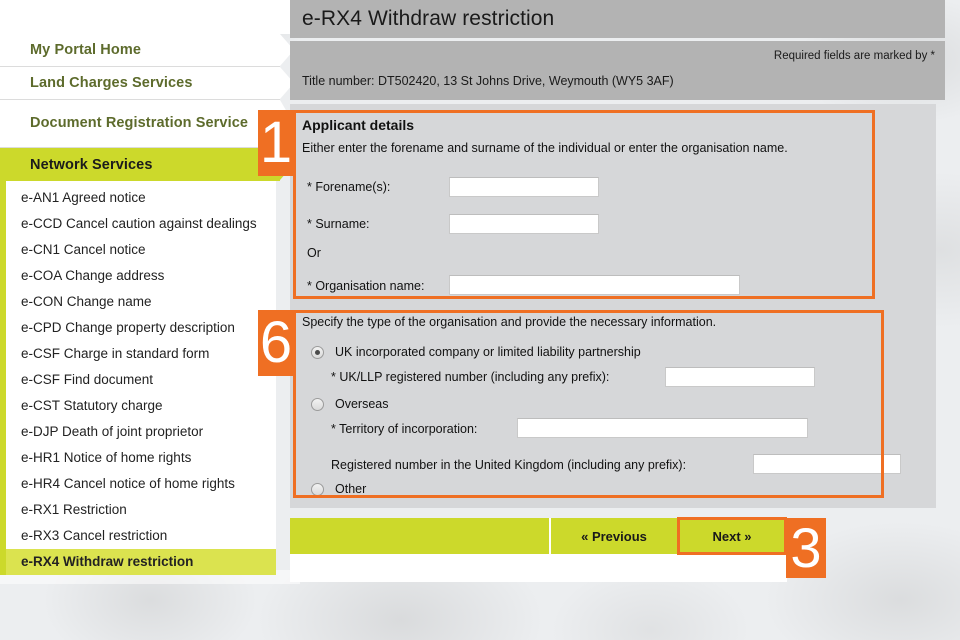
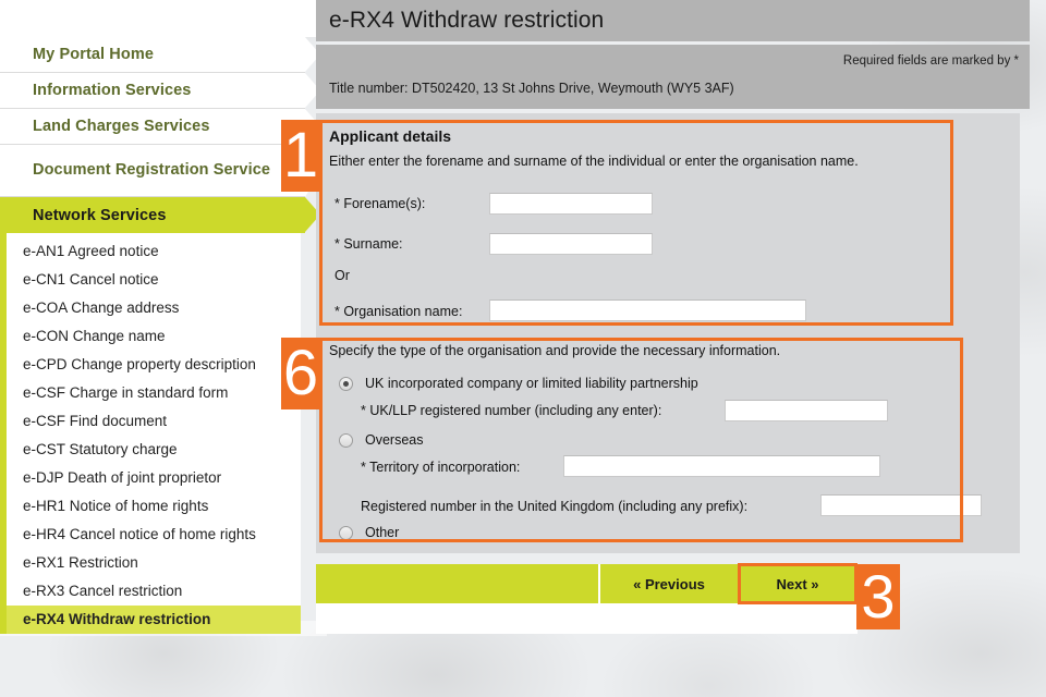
  My Portal Home
+ Information Services
  Land Charges Services
  Document Registration Service
  Network Services
  e-AN1 Agreed notice
- e-CCD Cancel caution against dealings
  e-CN1 Cancel notice
  e-COA Change address
  e-CON Change name
  e-CPD Change property description
  e-CSF Charge in standard form
  e-CSF Find document
  e-CST Statutory charge
  e-DJP Death of joint proprietor
  e-HR1 Notice of home rights
  e-HR4 Cancel notice of home rights
  e-RX1 Restriction
  e-RX3 Cancel restriction
  e-RX4 Withdraw restriction
  e-RX4 Withdraw restriction
  Required fields are marked by *
  Title number: DT502420, 13 St Johns Drive, Weymouth (WY5 3AF)
  Applicant details
  Either enter the forename and surname of the individual or enter the organisation name.
  * Forename(s):
  * Surname:
  Or
  * Organisation name:
  Specify the type of the organisation and provide the necessary information.
  UK incorporated company or limited liability partnership
- * UK/LLP registered number (including any prefix):
+ * UK/LLP registered number (including any enter):
  Overseas
  * Territory of incorporation:
  Registered number in the United Kingdom (including any prefix):
  Other
  « Previous
  Next »
  1
  6
  3
